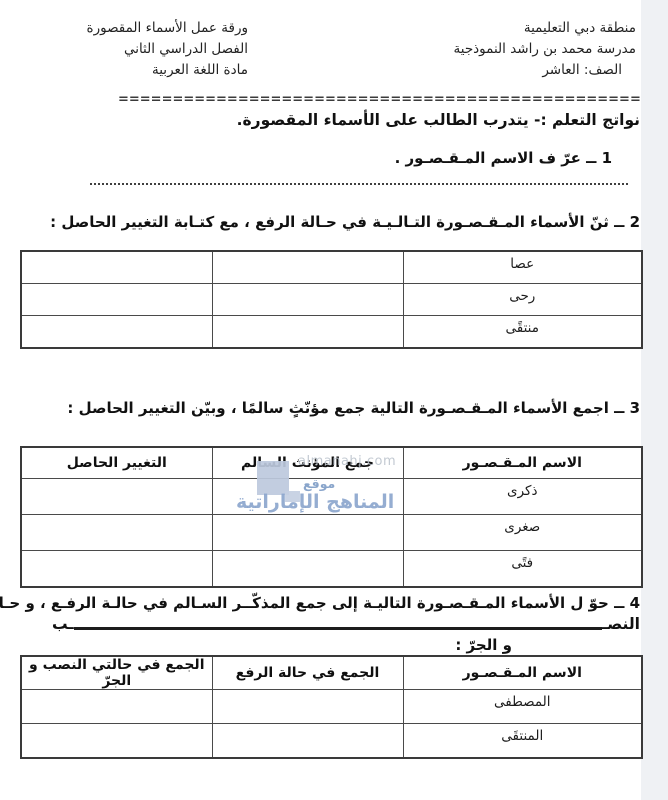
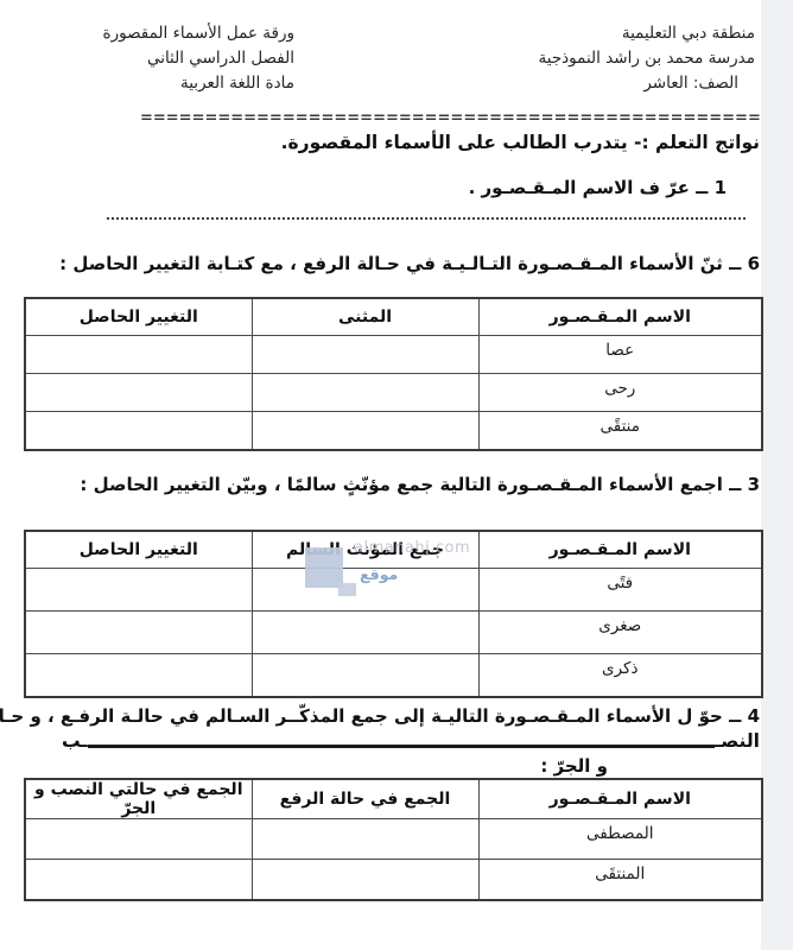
  منطقة دبي التعليمية
  مدرسة محمد بن راشد النموذجية
  الصف: العاشر
  ورقة عمل الأسماء المقصورة
  الفصل الدراسي الثاني
  مادة اللغة العربية
  نواتج التعلم :- يتدرب الطالب على الأسماء المقصورة.
  1 ــ عرّ ف الاسم المـقـصـور .
- 2 ــ ثنّ الأسماء المـقـصـورة التـالـيـة في حـالة الرفع ، مع كتـابة التغيير الحاصل :
+ 6 ــ ثنّ الأسماء المـقـصـورة التـالـيـة في حـالة الرفع ، مع كتـابة التغيير الحاصل :
+ الاسم المـقـصـور	المثنى	التغيير الحاصل
  عصا
  رحى
  منتقًى
  3 ــ اجمع الأسماء المـقـصـورة التالية جمع مؤنّثٍ سالمًا ، وبيّن التغيير الحاصل :
  الاسم المـقـصـور	جمع المؤنثلم	التغيير الحاصل
- ذكرى
+ فتًى
  صغرى
- فتًى
+ ذكرى
  almanahj.com
  موقع
- المناهج الإماراتية
  4 ــ حوّ ل الأسماء المـقـصـورة التاليـة إلى جمع المذكّــر السـالم في حالـة الرفـع ، و حـا
  النصـ
  ـب
  و الجرّ :
  الاسم المـقـصـور	الجمع في حالة الرفع	الجمع في حالتي النصب و الجرّ
  المصطفى
  المنتقَى
